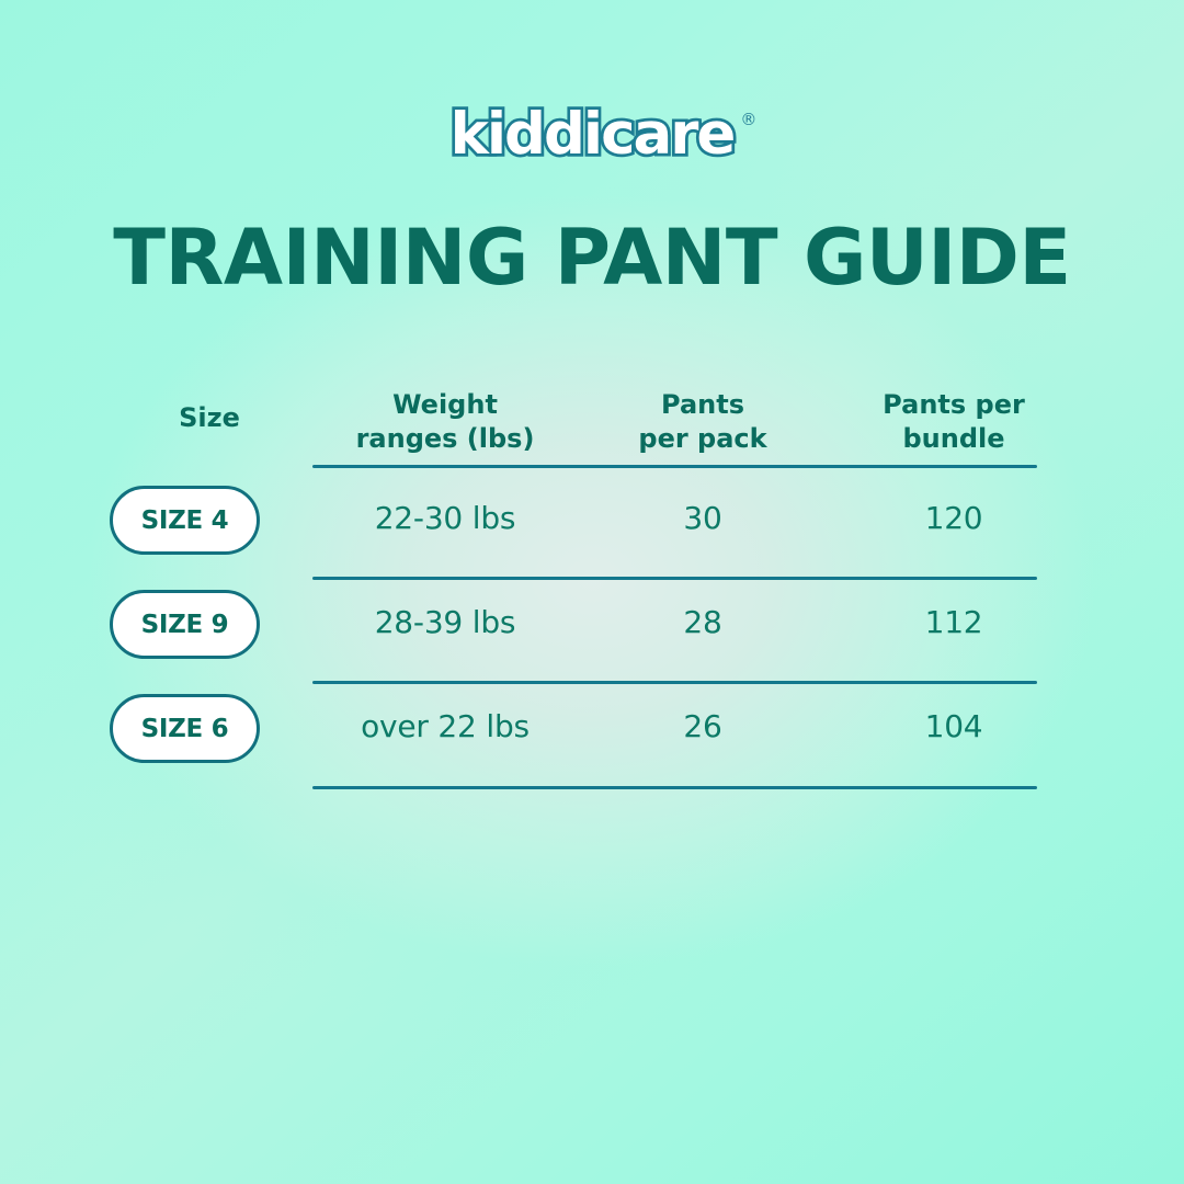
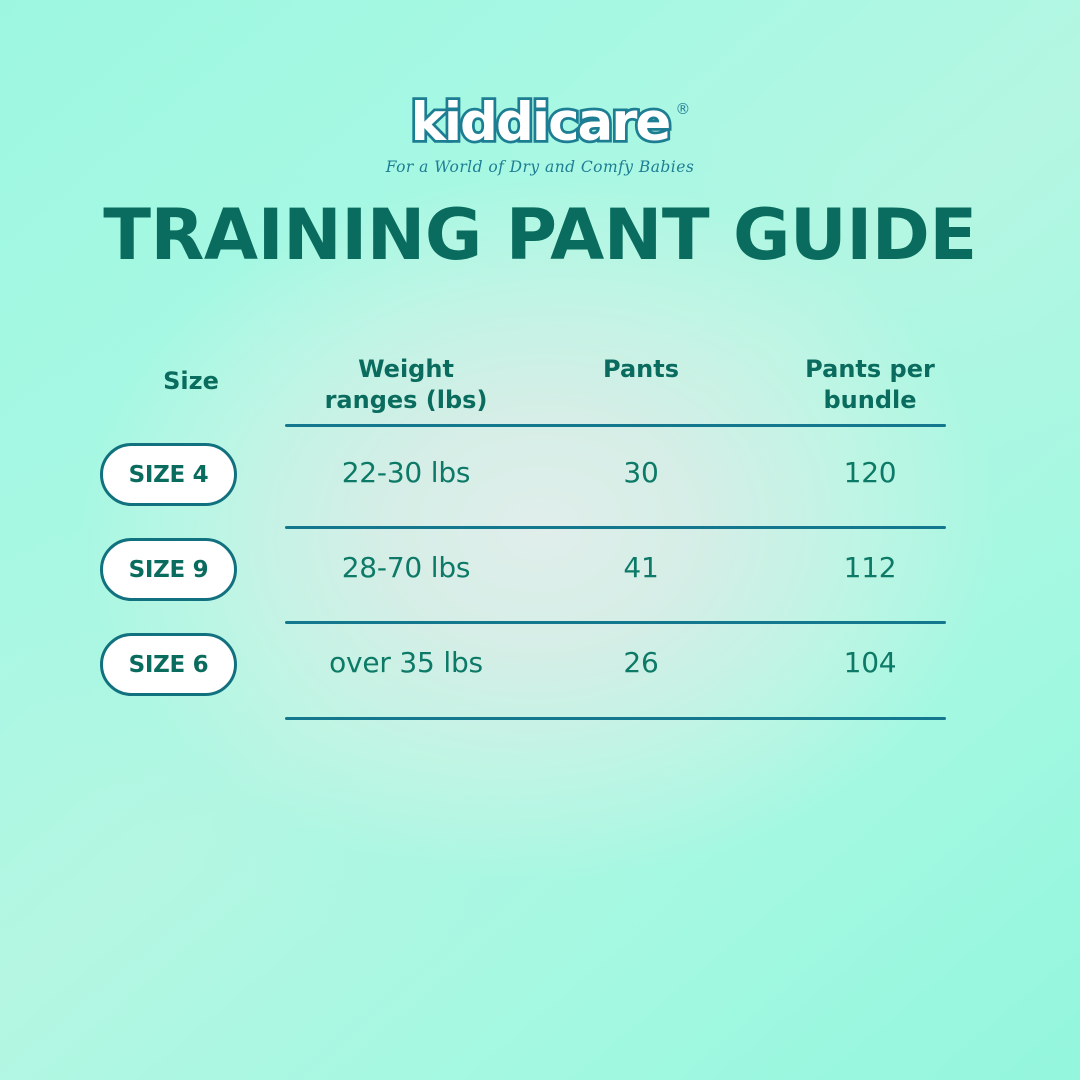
  kiddicare
  ®
+ For a World of Dry and Comfy Babies
  TRAINING PANT GUIDE
  Size
  Weight
  ranges (lbs)
  Pants
- per pack
  Pants per
  bundle
  SIZE 4
  22-30 lbs
  30
  120
  SIZE 9
- 28-39 lbs
+ 28-70 lbs
- 28
+ 41
  112
  SIZE 6
- over 22 lbs
+ over 35 lbs
  26
  104
